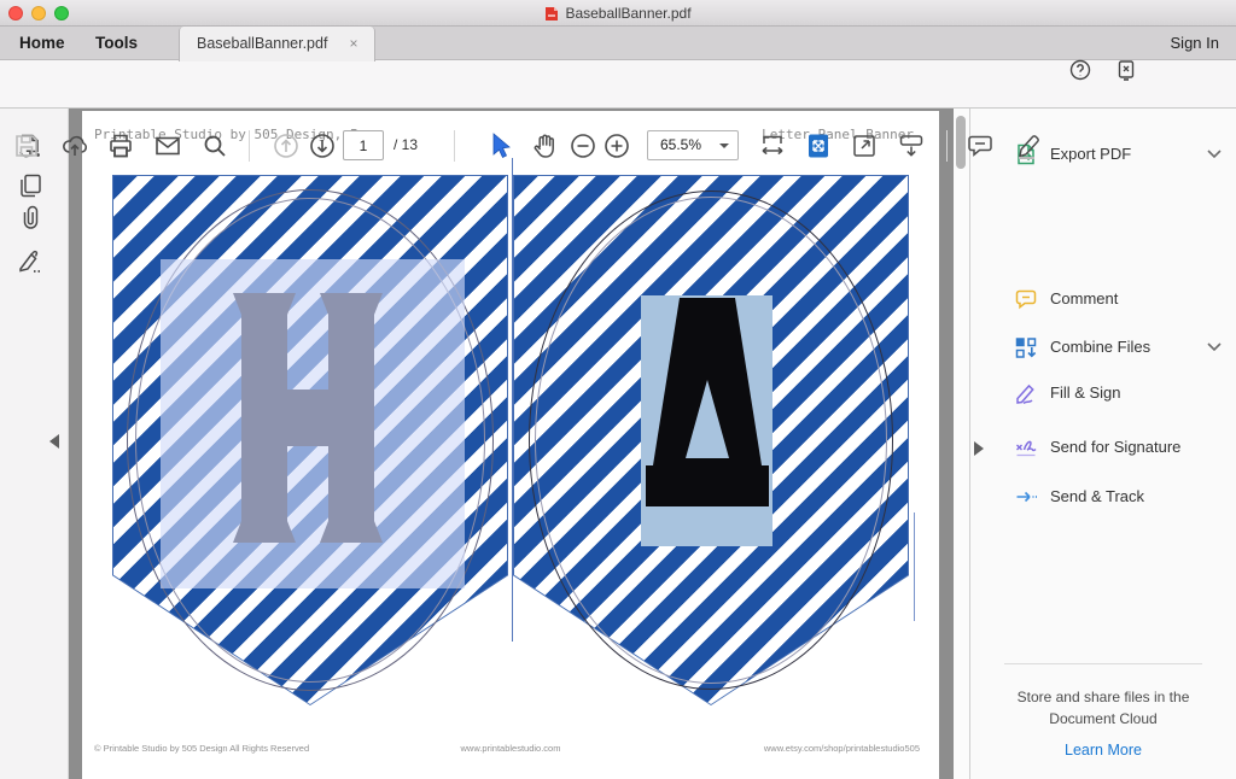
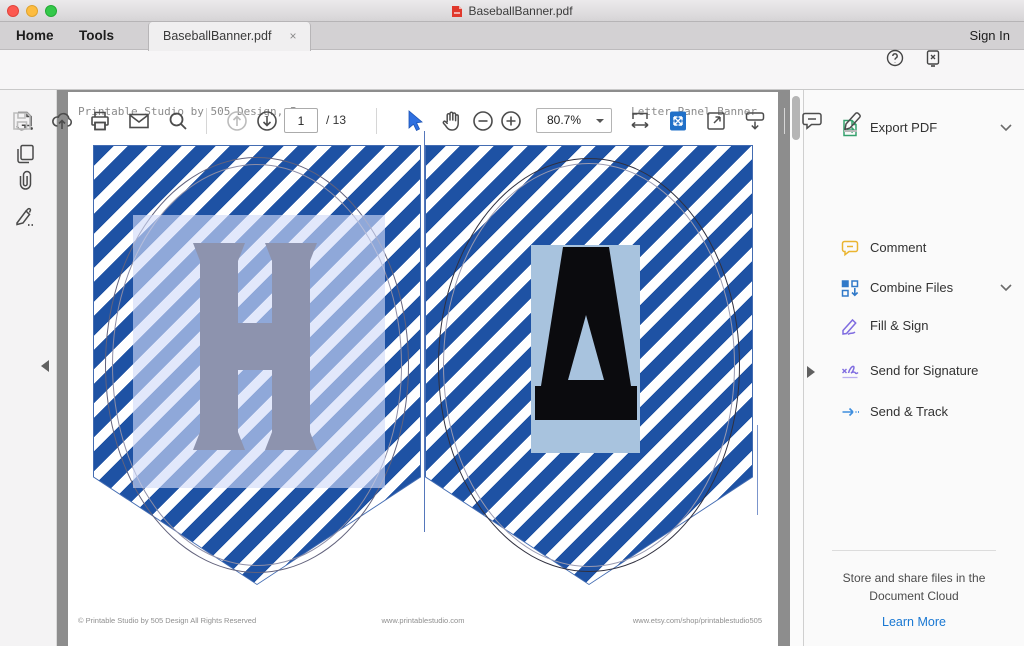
  BaseballBanner.pdf
  Home
  Tools
  BaseballBanner.pdf
  ×
  Sign In
  1
  / 13
- 65.5%
+ 80.7%
  Printable Studio by 505 Desin,
  Letteranel Banner
  © Printable Studio by 505 Design All Rights Reserved
  www.printablestudio.com
  www.etsy.com/shop/printablestudio505
  Export PDF
  Comment
  Combine Files
  Fill & Sign
  Send for Signature
  Send & Track
  Store and share files in the
  Document Cloud
  Learn More
